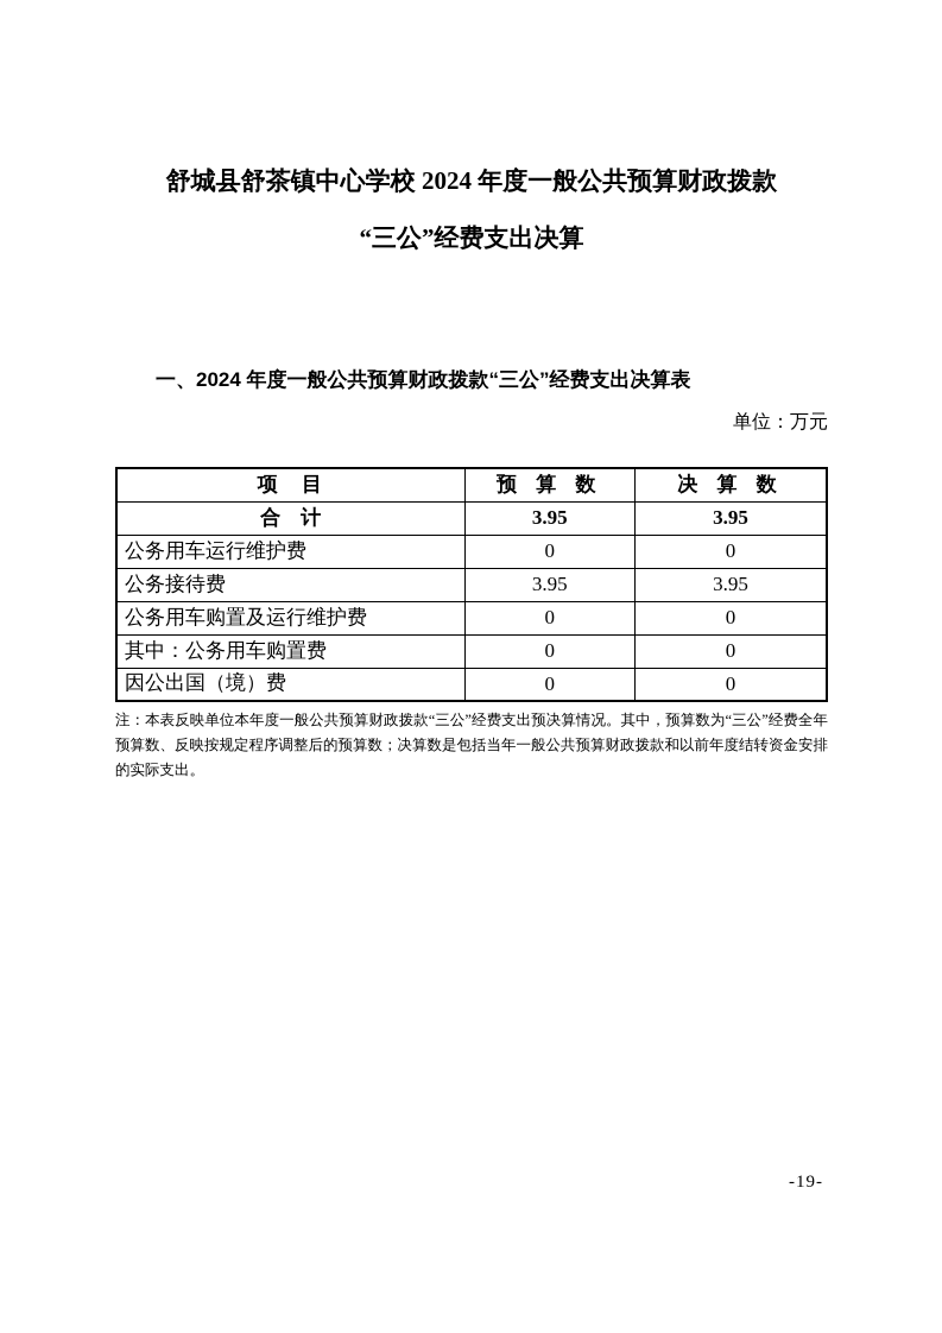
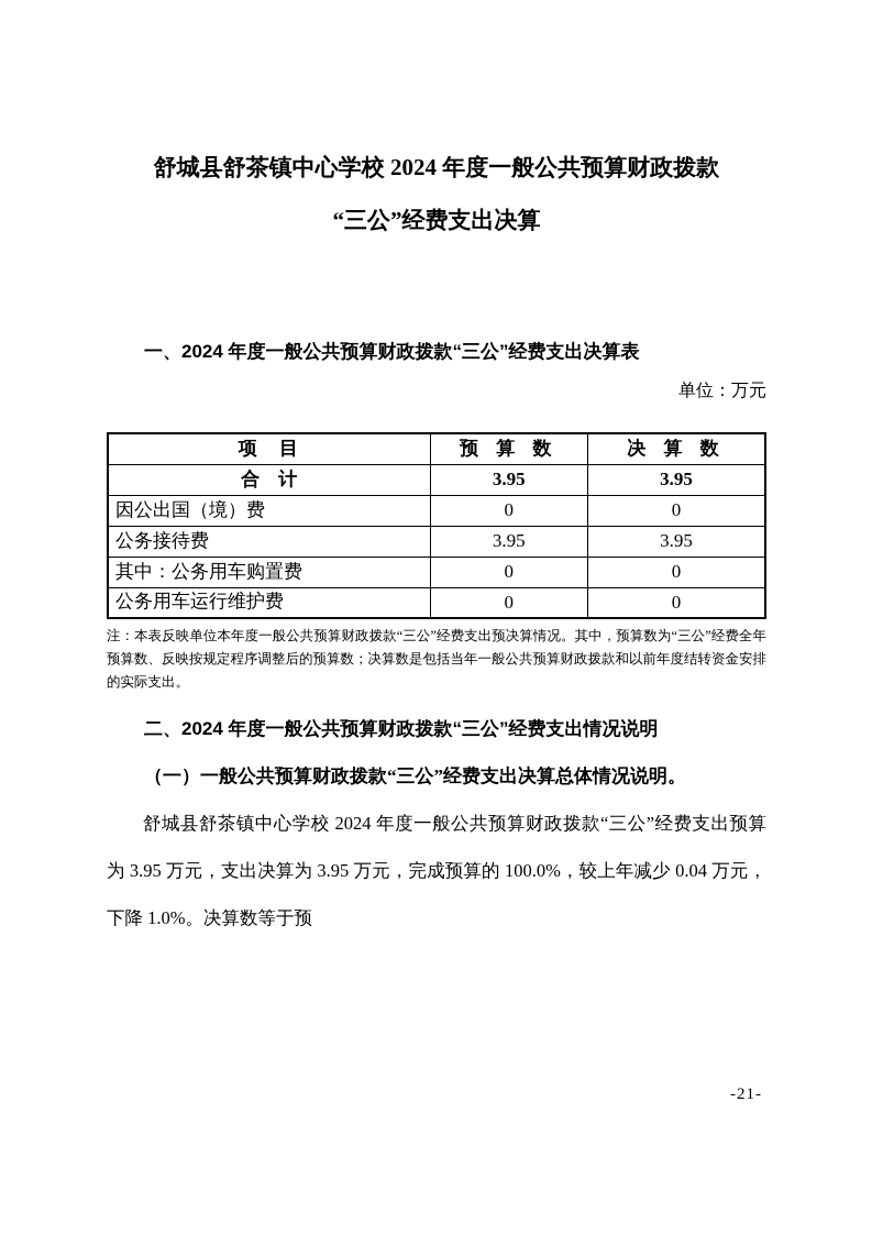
  舒城县舒茶镇中心学校 2024 年度一般公共预算财政拨款
  “三公”经费支出决算
  一、2024 年度一般公共预算财政拨款“三公”经费支出决算表
  单位：万元
  项 目	预 算 数	决 算 数
  合 计	3.95	3.95
- 公务用车运行维护费	0	0
+ 因公出国（境）费	0	0
  公务接待费	3.95	3.95
- 公务用车购置及运行维护费	0	0
  其中：公务用车购置费	0	0
- 因公出国（境）费	0	0
+ 公务用车运行维护费	0	0
  注：本表反映单位本年度一般公共预算财政拨款“三公”经费支出预决算情况。其中，预算数为“三公”经费全年预算数、反映按规定程序调整后的预算数；决算数是包括当年一般公共预算财政拨款和以前年度结转资金安排的实际支出。
+ 二、2024 年度一般公共预算财政拨款“三公”经费支出情况说明
+ （一）一般公共预算财政拨款“三公”经费支出决算总体情况说明。
+ 舒城县舒茶镇中心学校 2024 年度一般公共预算财政拨款“三公”经费支出预算为 3.95 万元，支出决算为 3.95 万元，完成预算的 100.0%，较上年减少 0.04 万元，下降 1.0%。决算数等于预
- -19-
+ -21-
